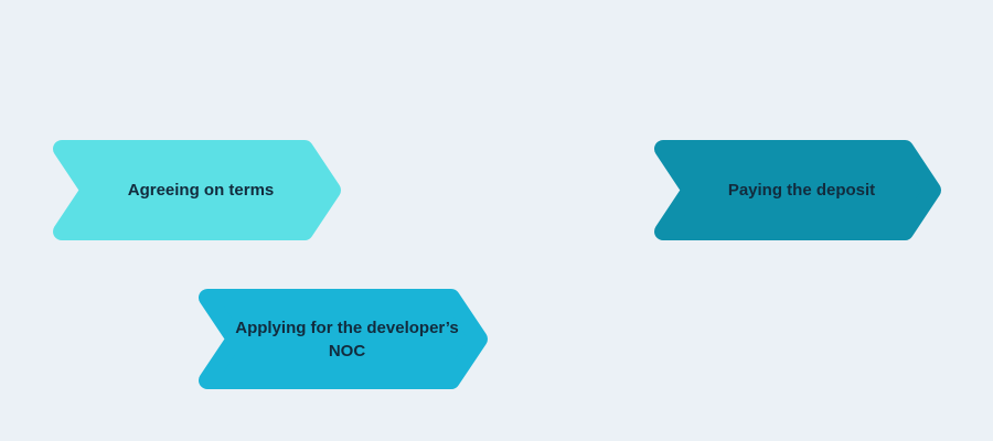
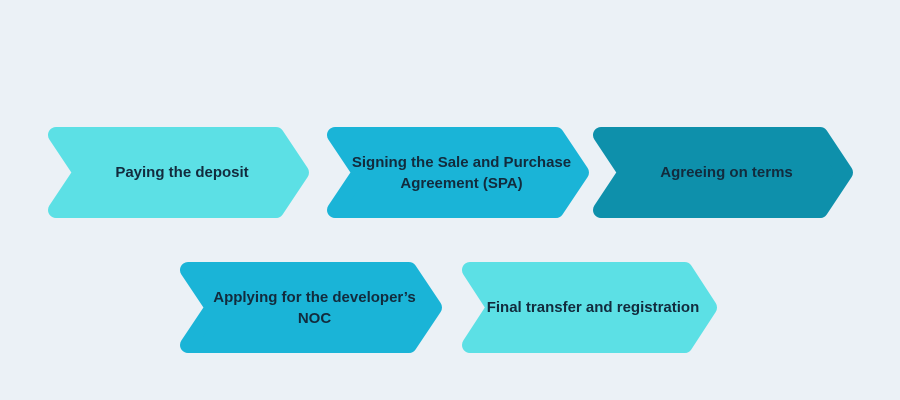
- Agreeing on terms
+ Paying the deposit
+ Signing the Sale and Purchase Agreement (SPA)
- Paying the deposit
+ Agreeing on terms
  Applying for the developer’s NOC
+ Final transfer and registration
